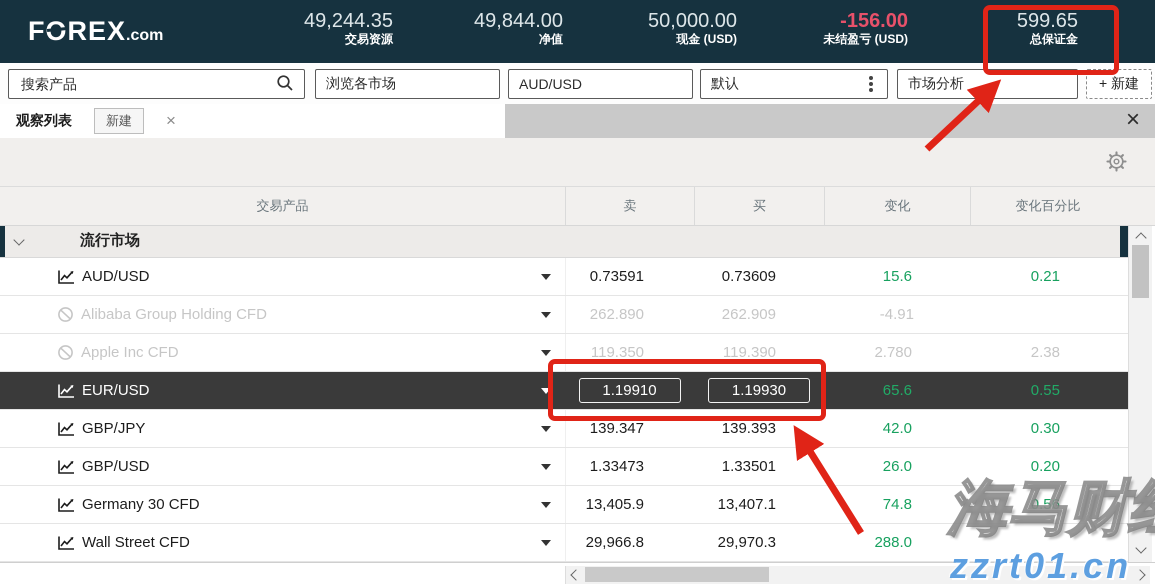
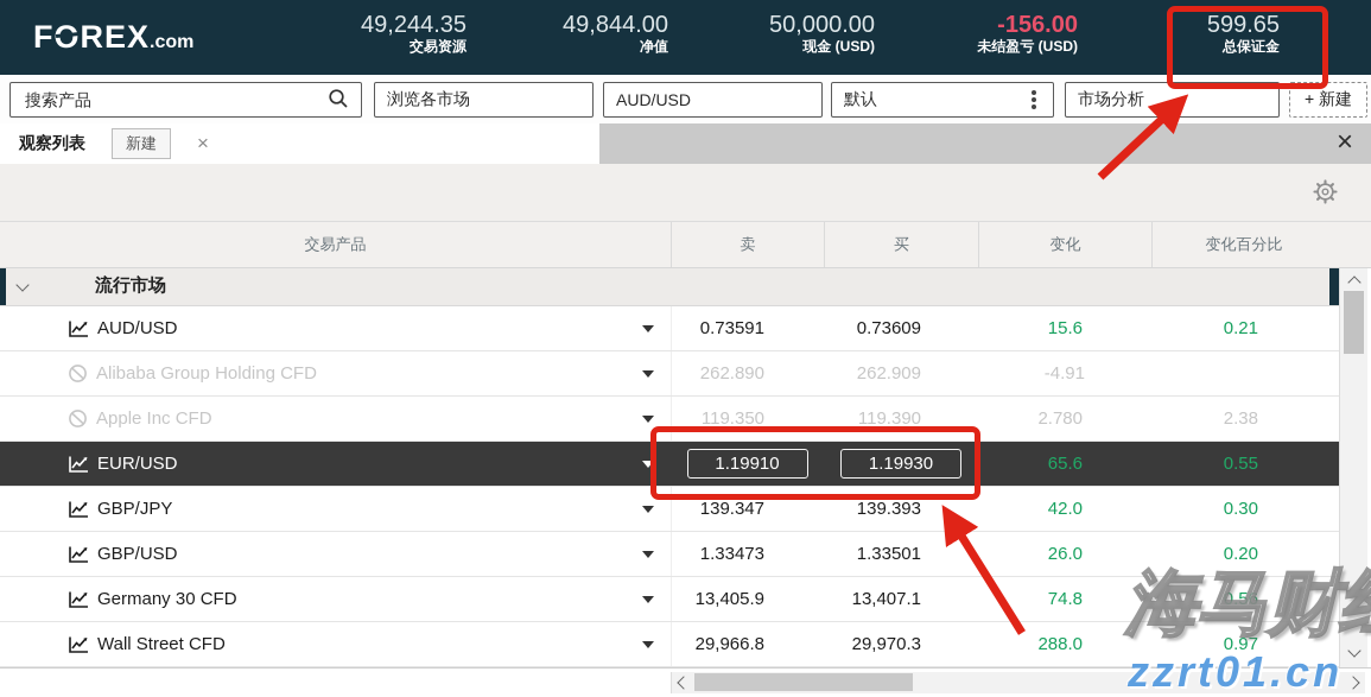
  FOREX.com
  49,244.35
  交易资源
  49,844.00
  净值
  50,000.00
  现金 (USD)
  -156.00
  未结盈亏 (USD)
  599.65
  总保证金
  搜索产品
  浏览各市场
  AUD/USD
  默认
  市场分析
  + 新建
  观察列表
  新建
  ×
  ×
  交易产品
  卖
  买
  变化
  变化百分比
  流行市场
  AUD/USD
  0.73591
  0.73609
  15.6
  0.21
  Alibaba Group Holding CFD
  262.890
  262.909
  -4.91
  Apple Inc CFD
  119.350
  119.390
  2.780
  2.38
  EUR/USD
  1.19910
  1.19930
  65.6
  0.55
  GBP/JPY
  139.347
  139.393
  42.0
  0.30
  GBP/USD
  1.33473
  1.33501
  26.0
  0.20
  Germany 30 CFD
  13,405.9
  13,407.1
  74.8
  0.56
  Wall Street CFD
  29,966.8
  29,970.3
  288.0
+ 0.97
  海马财
  zzrt01.cn
